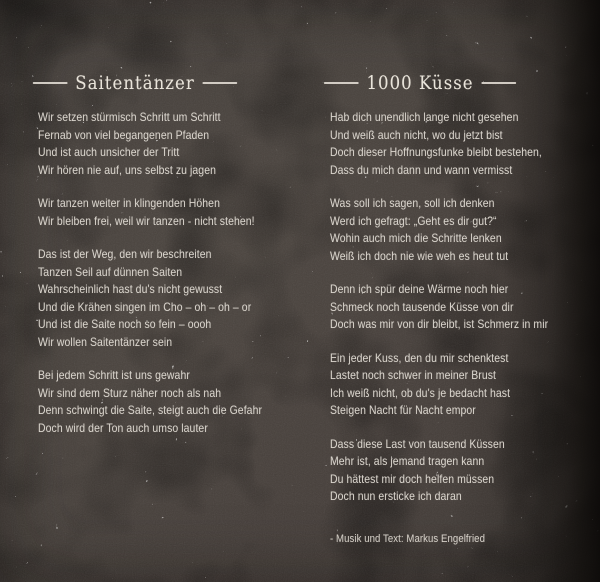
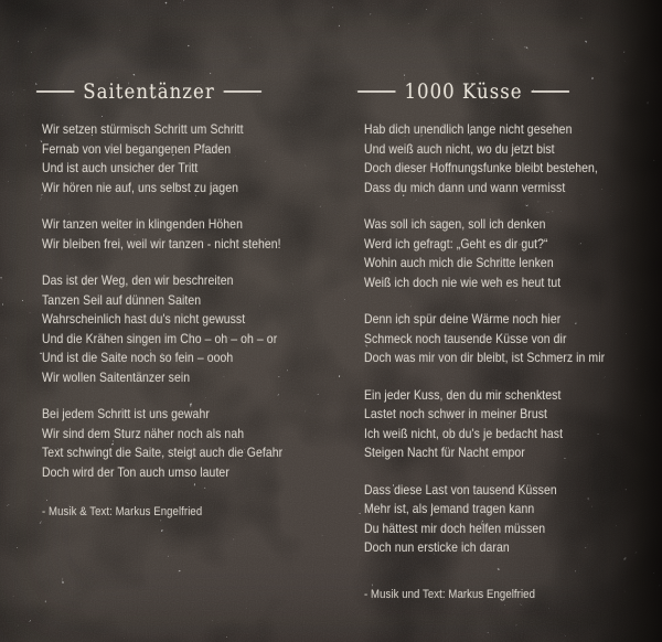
  Saitentänzer
  Wir setzen stürmisch Schritt um Schritt
  Fernab von viel begangenen Pfaden
  Und ist auch unsicher der Tritt
  Wir hören nie auf, uns selbst zu jagen
  Wir tanzen weiter in klingenden Höhen
  Wir bleiben frei, weil wir tanzen - nicht stehen!
  Das ist der Weg, den wir beschreiten
  Tanzen Seil auf dünnen Saiten
  Wahrscheinlich hast du's nicht gewusst
  Und die Krähen singen im Cho – oh – oh – or
  Und ist die Saite noch so fein – oooh
  Wir wollen Saitentänzer sein
  Bei jedem Schritt ist uns gewahr
  Wir sind dem Sturz näher noch als nah
- Denn schwingt die Saite, steigt auch die Gefahr
+ Text schwingt die Saite, steigt auch die Gefahr
  Doch wird der Ton auch umso lauter
+ - Musik & Text: Markus Engelfried
  1000 Küsse
  Hab dich unendlich lange nicht gesehen
  Und weiß auch nicht, wo du jetzt bist
  Doch dieser Hoffnungsfunke bleibt bestehen,
  Dass du mich dann und wann vermisst
  Was soll ich sagen, soll ich denken
  Werd ich gefragt: „Geht es dir gut?“
  Wohin auch mich die Schritte lenken
  Weiß ich doch nie wie weh es heut tut
  Denn ich spür deine Wärme noch hier
  Schmeck noch tausende Küsse von dir
  Doch was mir von dir bleibt, ist Schmerz in mir
  Ein jeder Kuss, den du mir schenktest
  Lastet noch schwer in meiner Brust
  Ich weiß nicht, ob du's je bedacht hast
  Steigen Nacht für Nacht empor
  Dass diese Last von tausend Küssen
  Mehr ist, als jemand tragen kann
  Du hättest mir doch helfen müssen
  Doch nun ersticke ich daran
  - Musik und Text: Markus Engelfried
